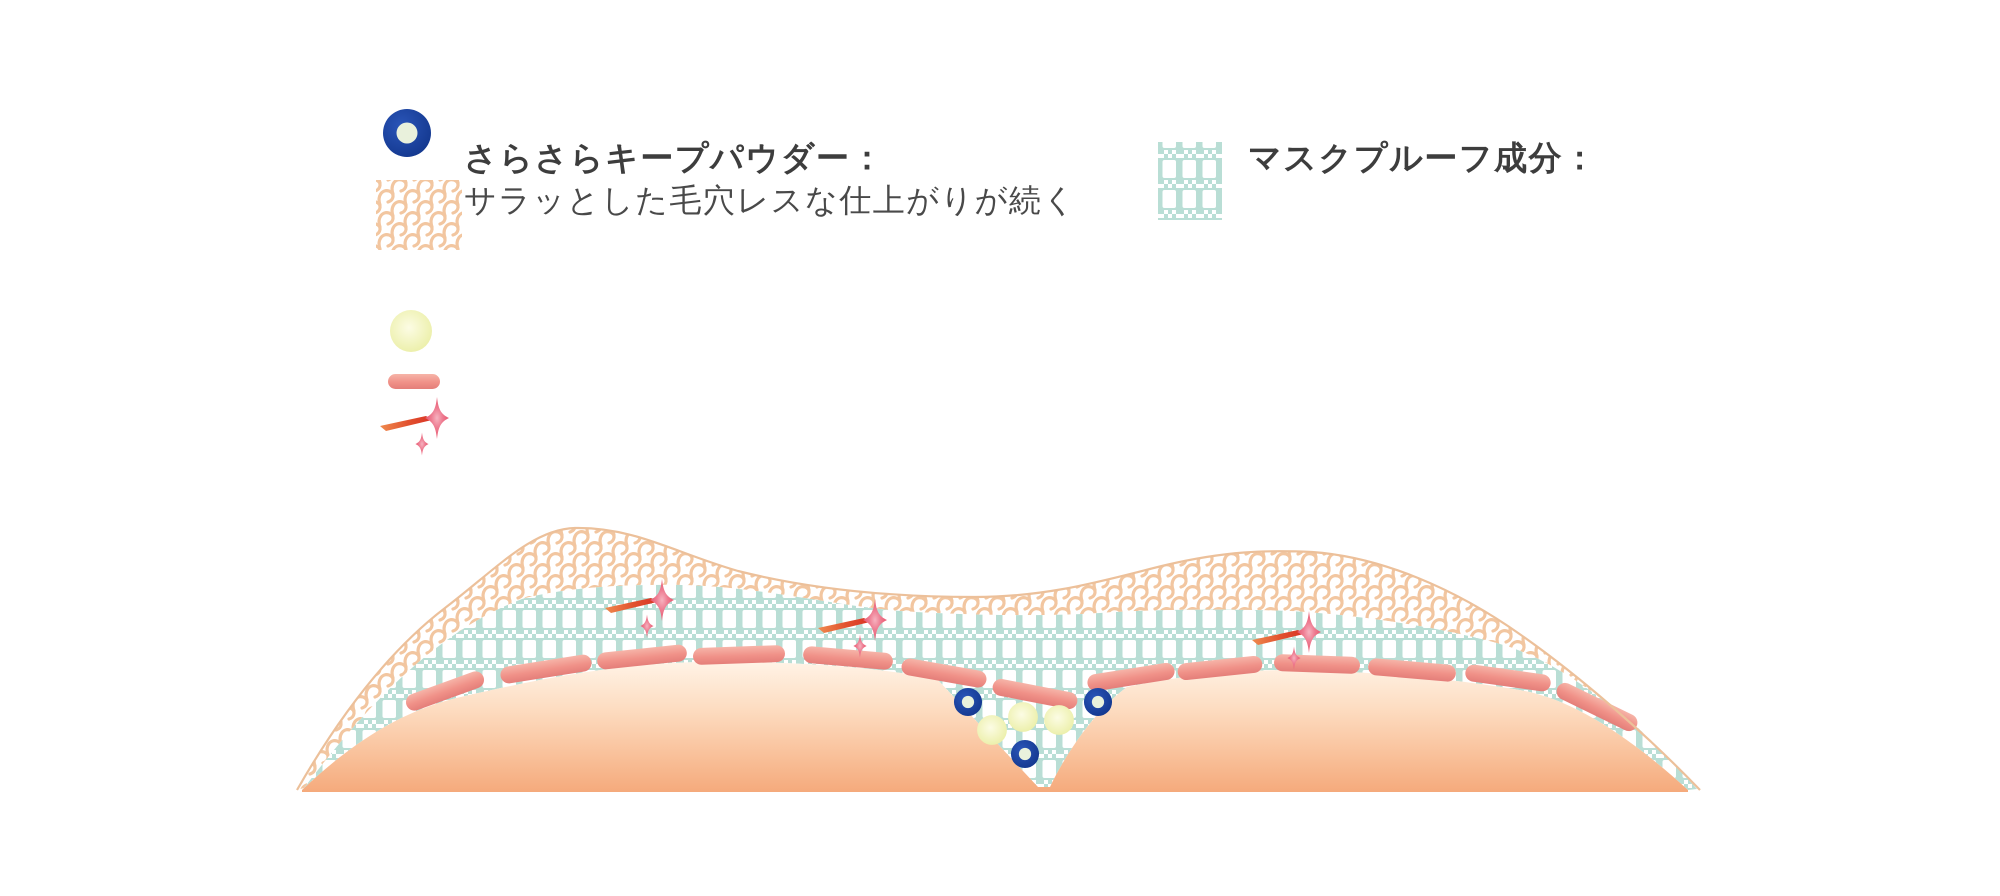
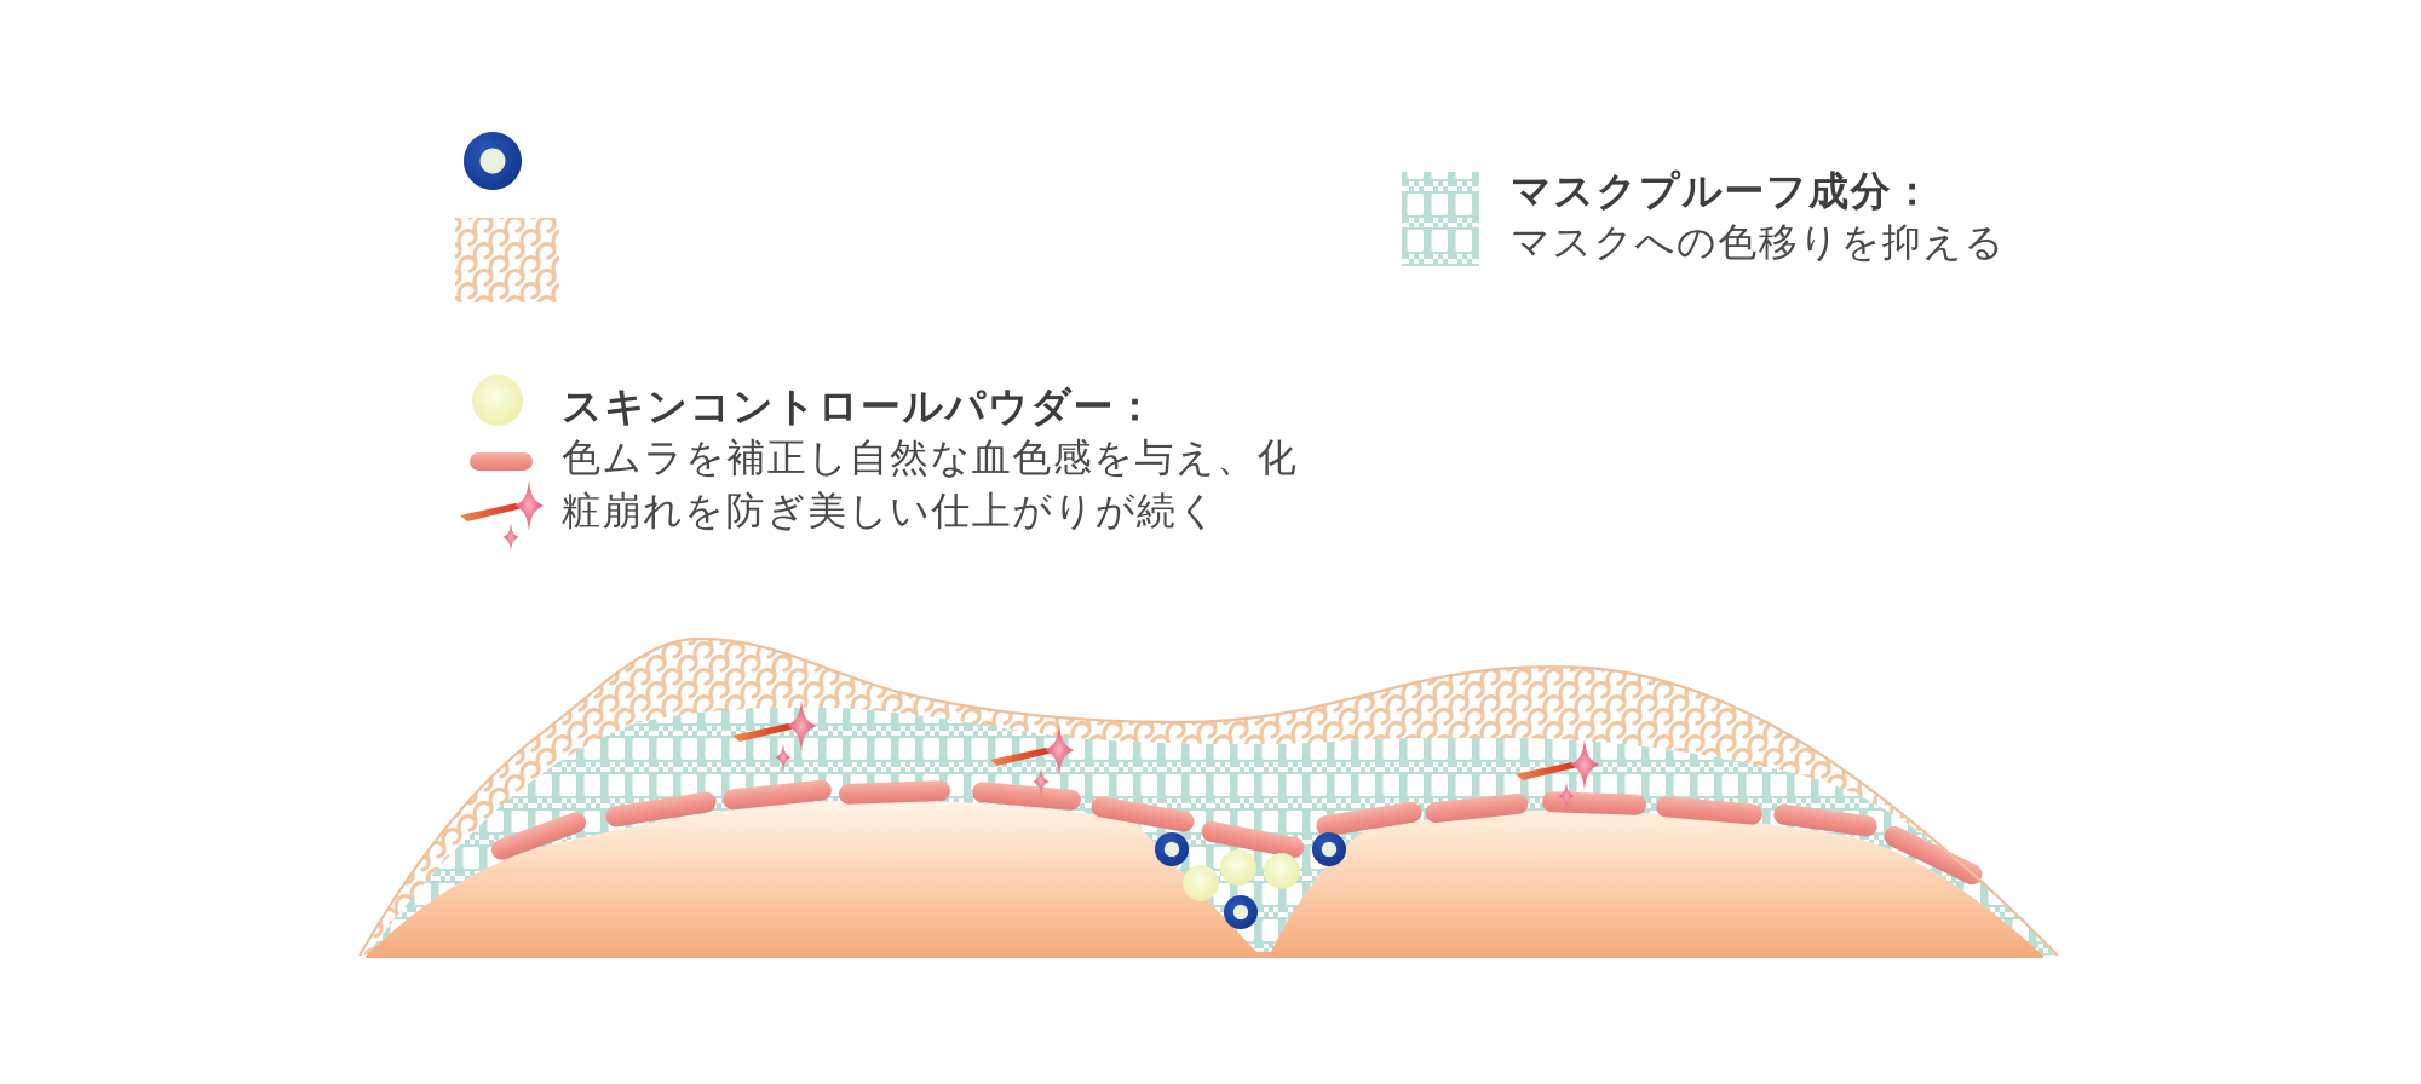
- さらさらキープパウダー：
- サラッとした毛穴レスな仕上がりが続く
  マスクプルーフ成分：
+ マスクへの色移りを抑える
+ スキンコントロールパウダー：
+ 色ムラを補正し自然な血色感を与え、化
+ 粧崩れを防ぎ美しい仕上がりが続く
